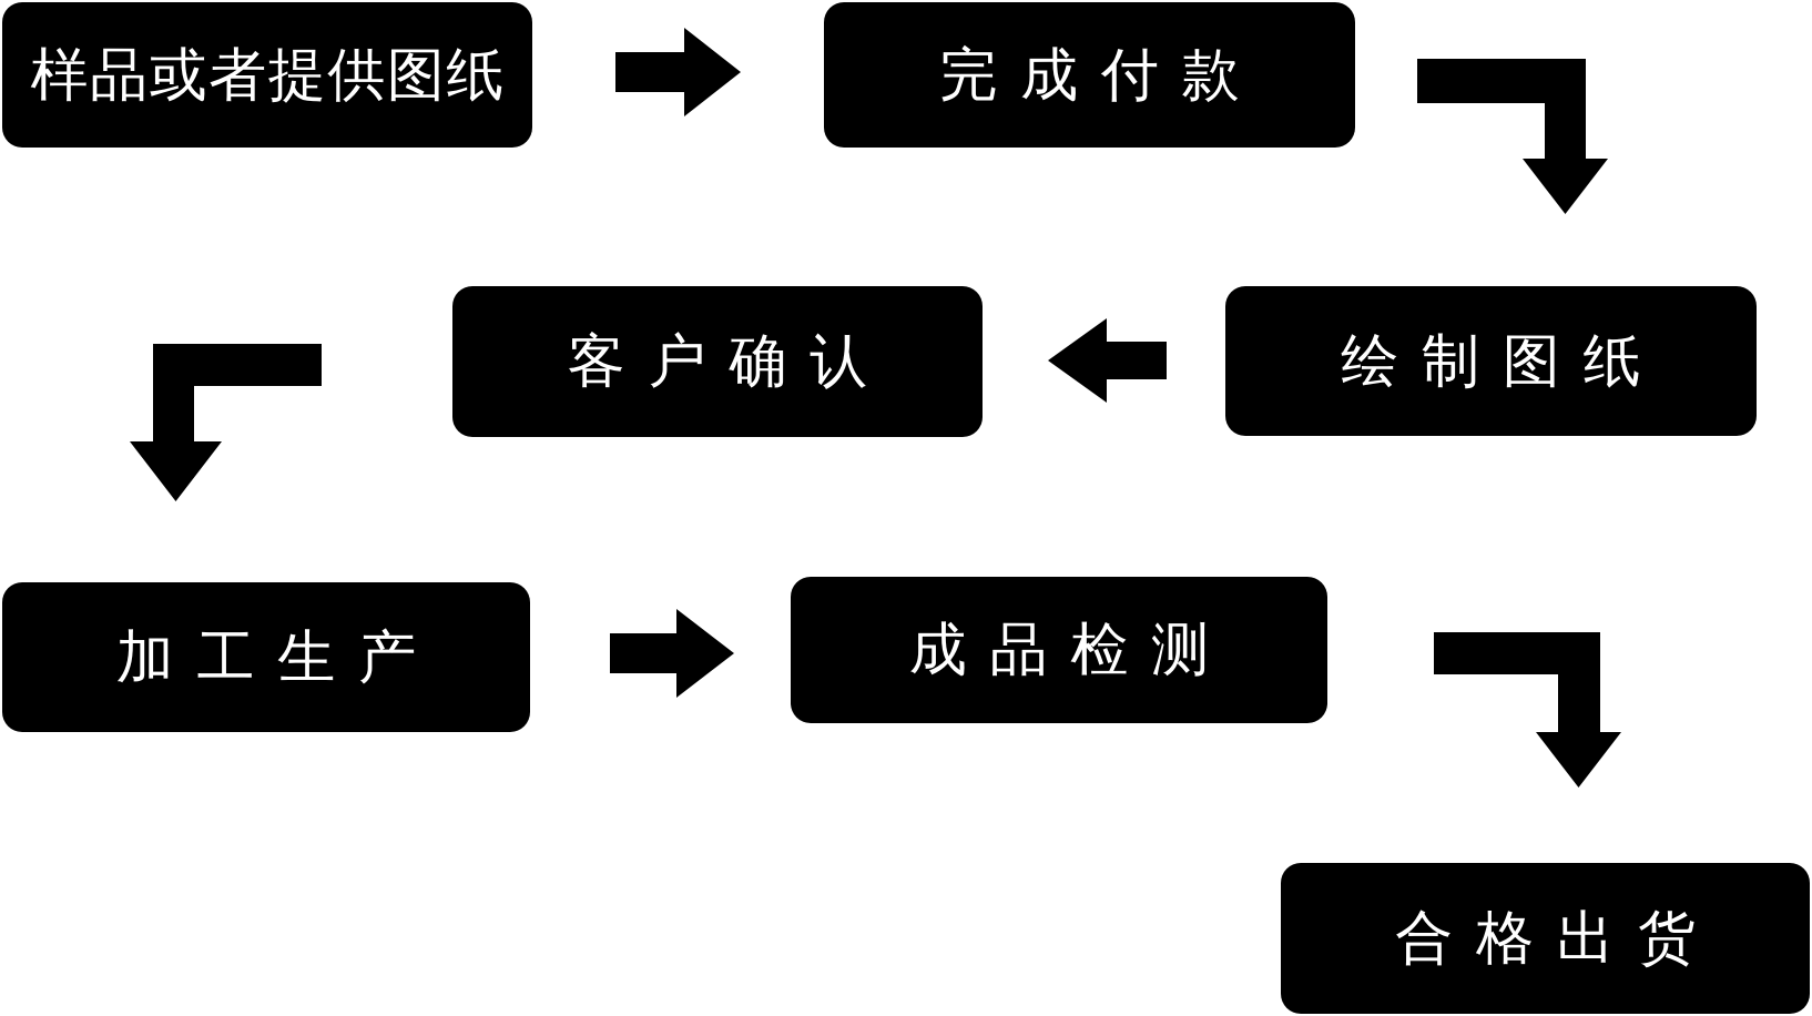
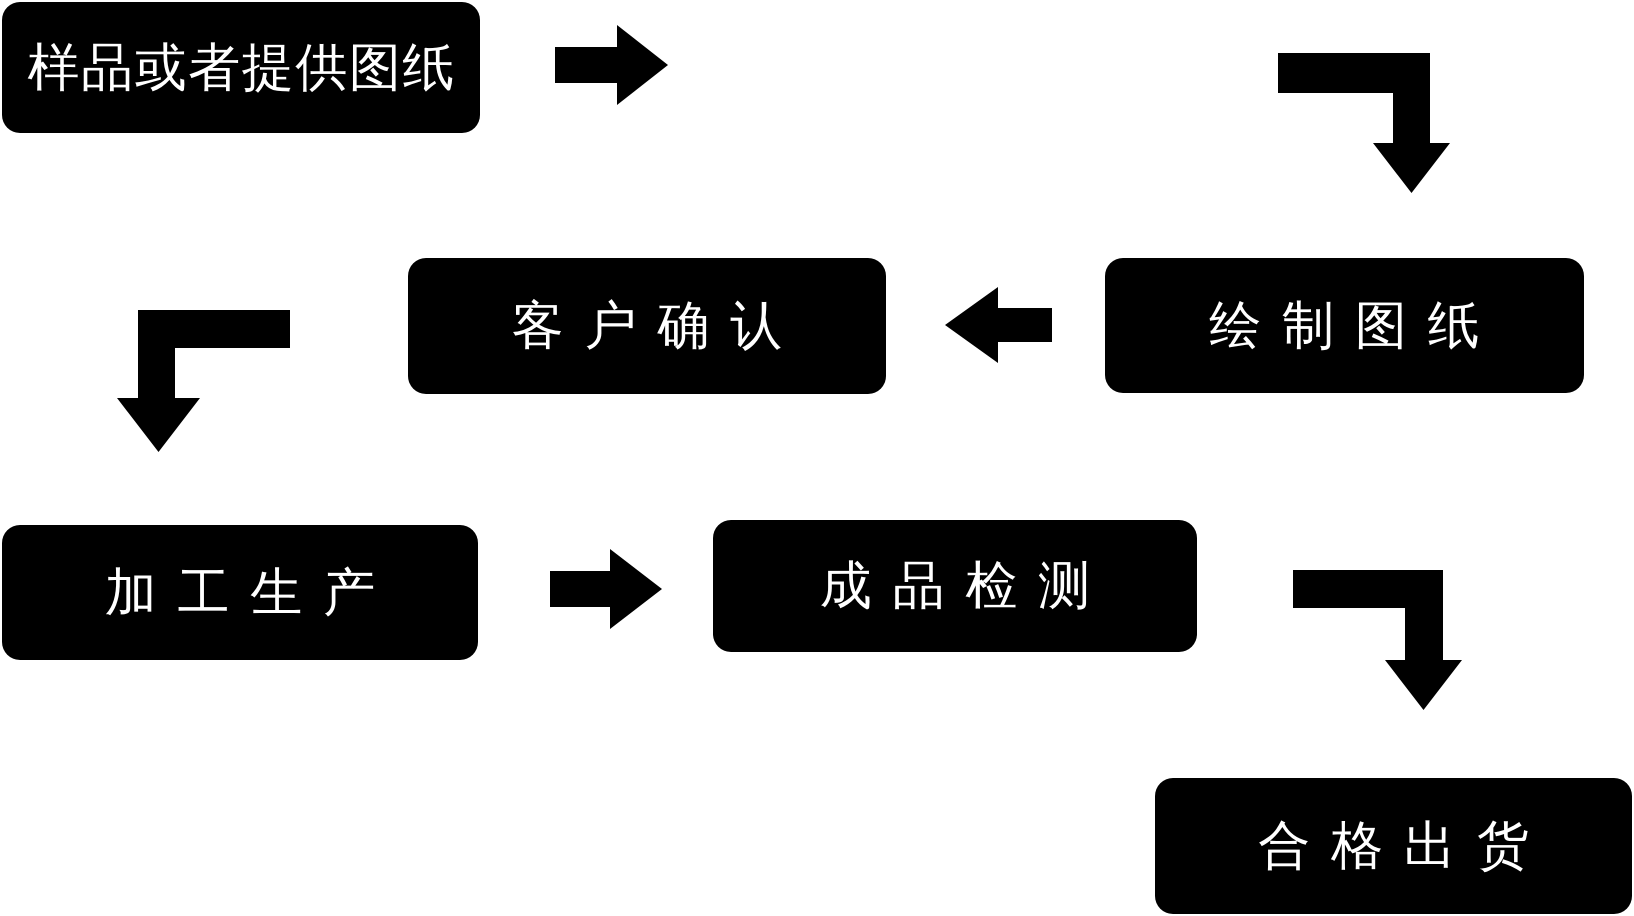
  样品或者提供图纸
- 完成付款
  绘制图纸
  客户确认
  加工生产
  成品检测
  合格出货
